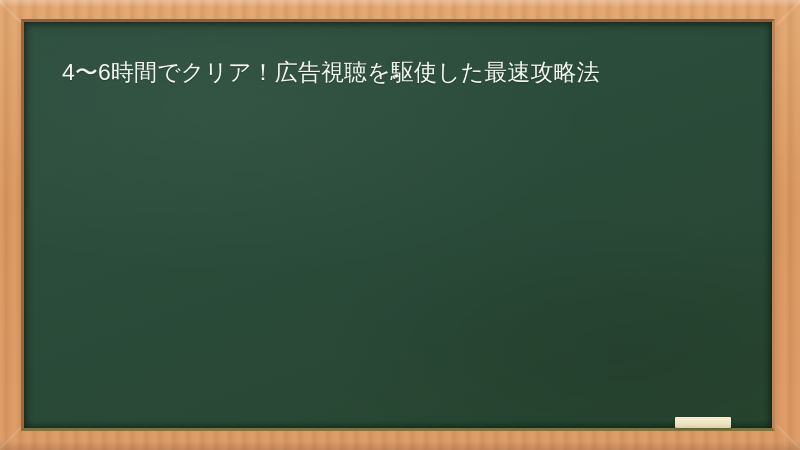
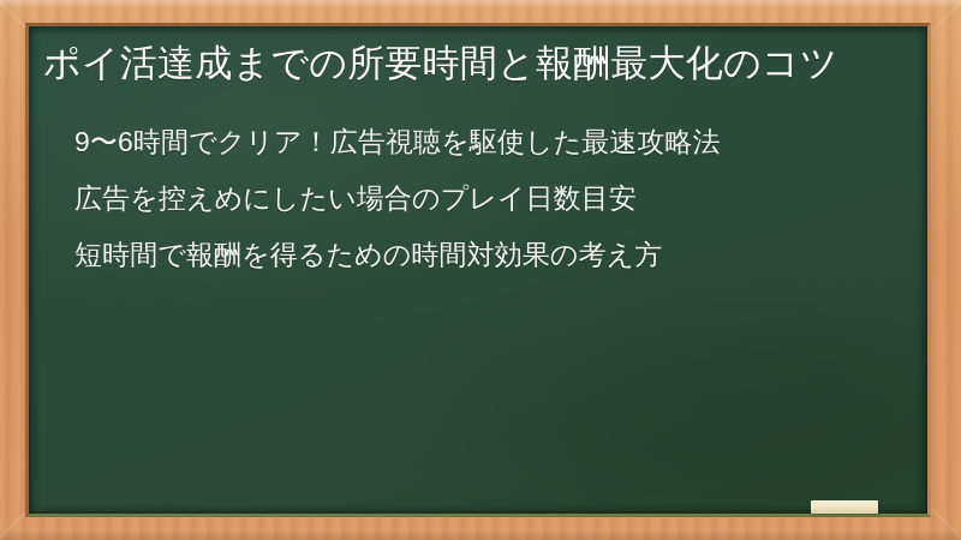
+ ポイ活達成までの所要時間と報酬最大化のコツ
- 4〜6時間でクリア！広告視聴を駆使した最速攻略法
+ 9〜6時間でクリア！広告視聴を駆使した最速攻略法
+ 広告を控えめにしたい場合のプレイ日数目安
+ 短時間で報酬を得るための時間対効果の考え方
